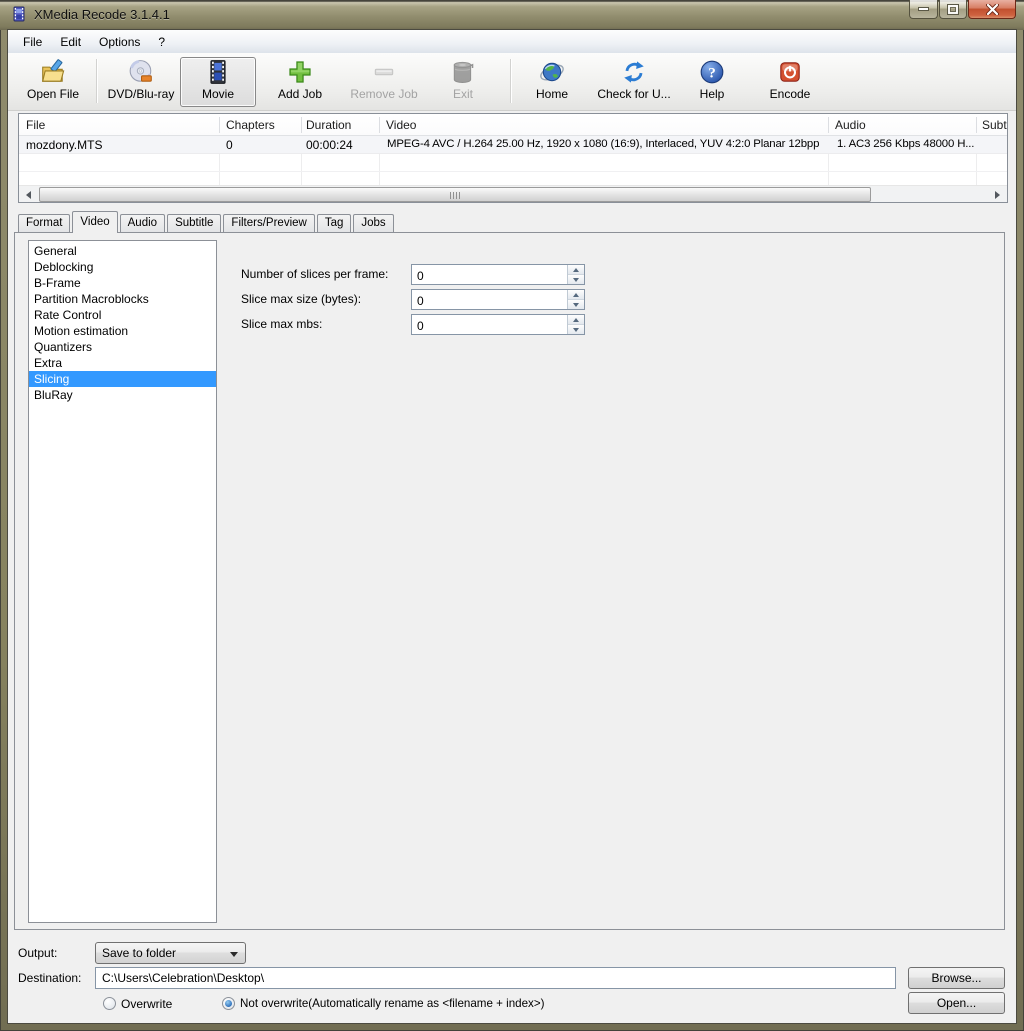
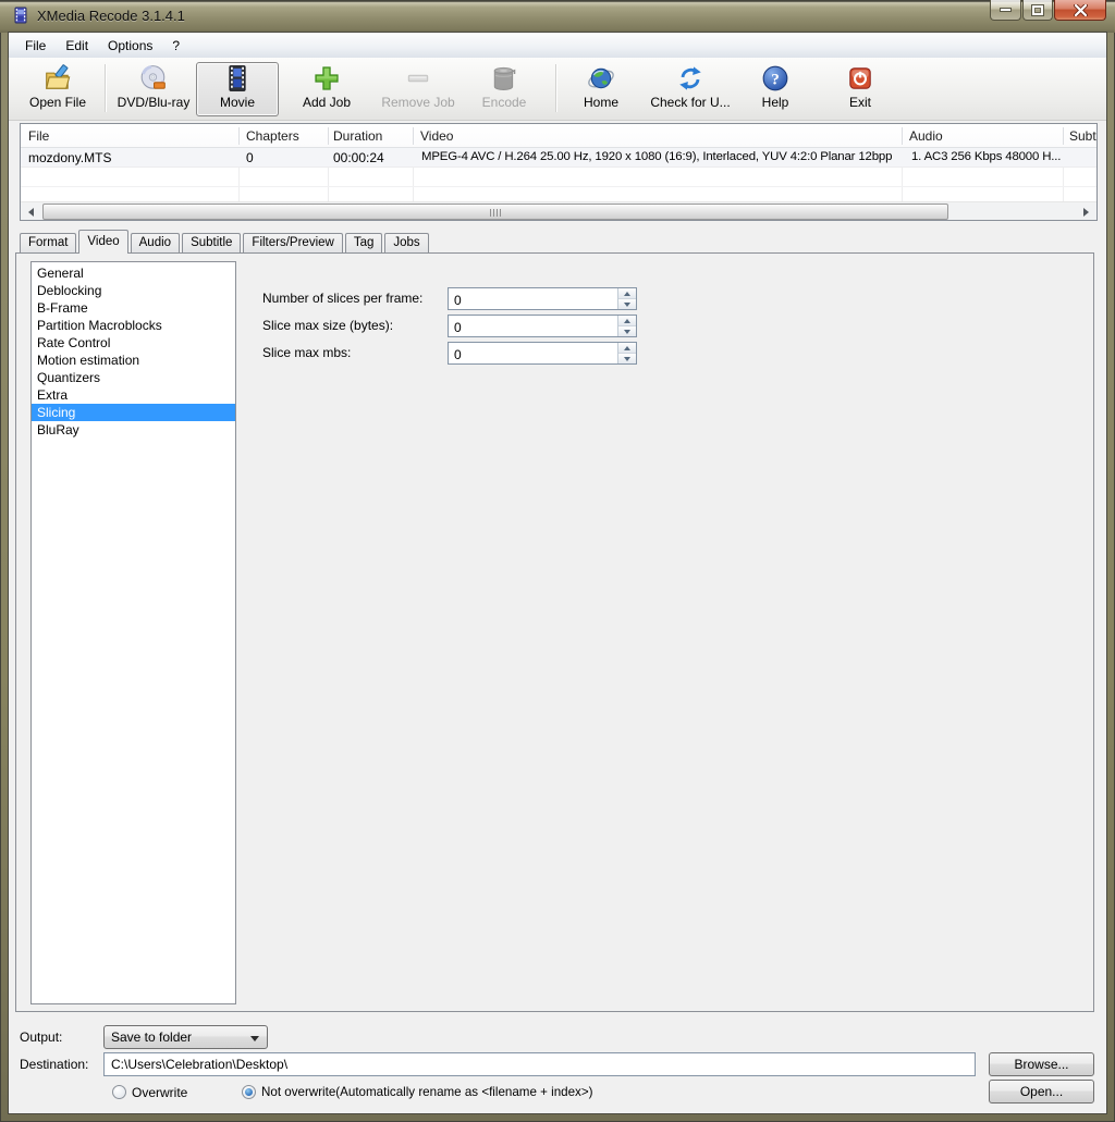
  XMedia Recode 3.1.4.1
  File
  Edit
  Options
  ?
  Open File
  DVD/Blu-ray
  Movie
  Add Job
  Remove Job
- Exit
+ Encode
  Home
  Check for U...
  ?
  Help
- Encode
+ Exit
  File
  Chapters
  Duration
  Video
  Audio
  Subt
  mozdony.MTS
  0
  00:00:24
  MPEG-4 AVC / H.264 25.00 Hz, 1920 x 1080 (16:9), Interlaced, YUV 4:2:0 Planar 12bpp
  1. AC3 256 Kbps 48000 H...
  Format
  Video
  Audio
  Subtitle
  Filters/Preview
  Tag
  Jobs
  General
  Deblocking
  B-Frame
  Partition Macroblocks
  Rate Control
  Motion estimation
  Quantizers
  Extra
  Slicing
  BluRay
  Number of slices per frame:
  0
  Slice max size (bytes):
  0
  Slice max mbs:
  0
  Output:
  Save to folder
  Destination:
  C:\Users\Celebration\Desktop\
  Browse...
  Overwrite
  Not overwrite(Automatically rename as <filename + index>)
  Open...
